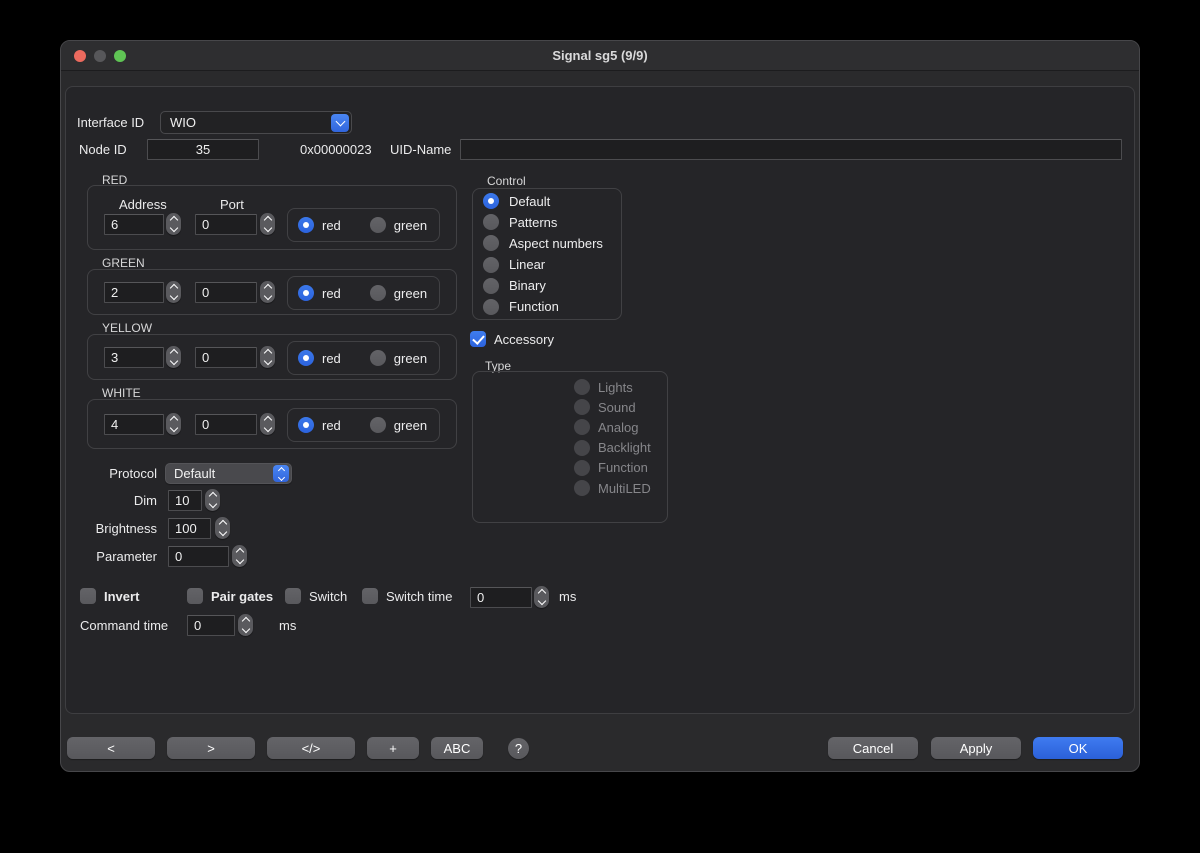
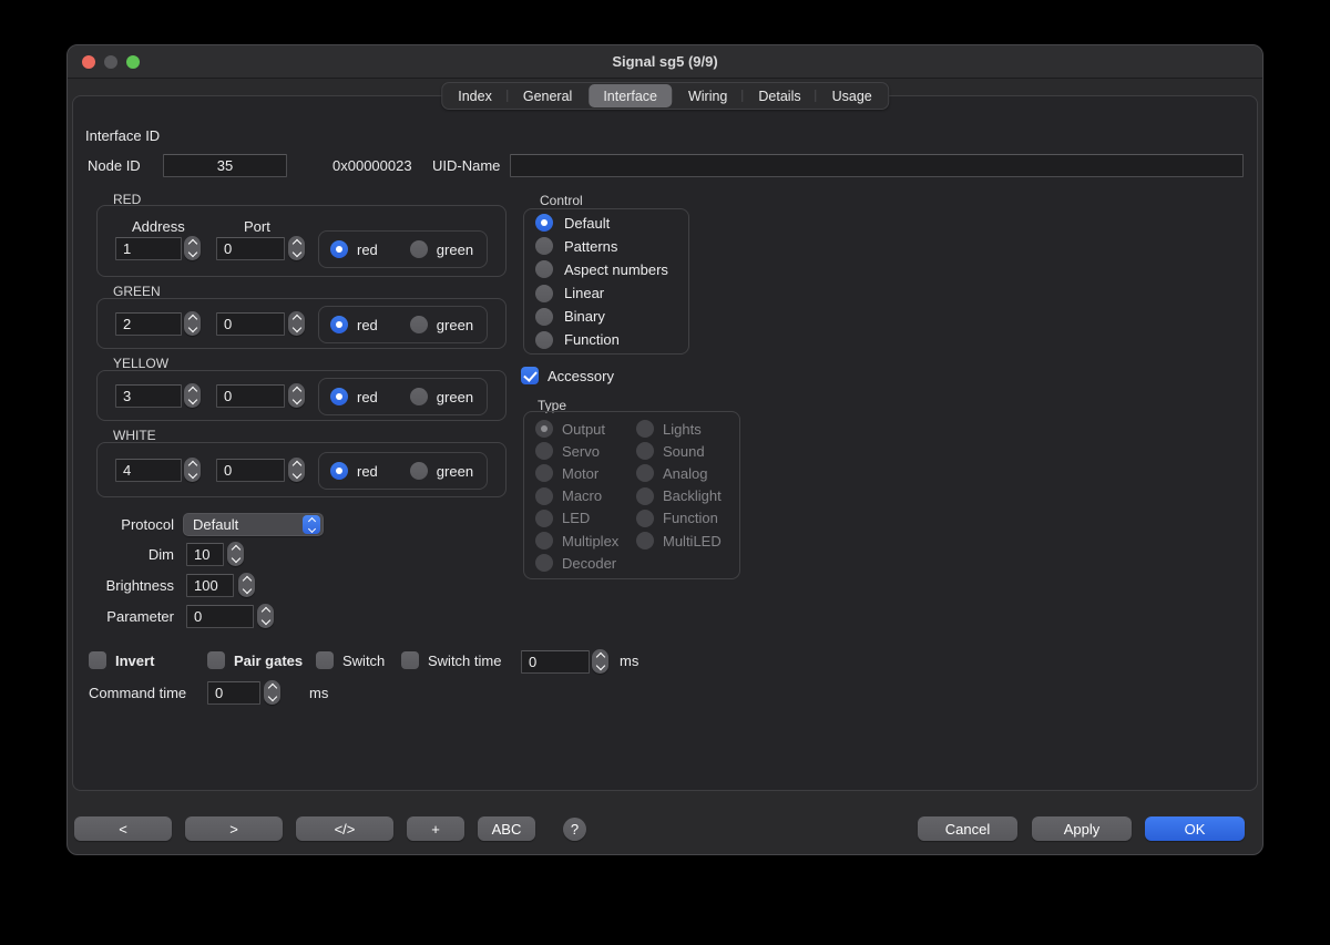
  Signal sg5 (9/9)
+ Index
+ General
+ Interface
+ Wiring
+ Details
+ Usage
  Interface ID
- WIO
  Node ID
  35
  0x00000023
  UID-Name
  RED
  Address
  Port
- 6
+ 1
  0
  red
  green
  GREEN
  2
  0
  red
  green
  YELLOW
  3
  0
  red
  green
  WHITE
  4
  0
  red
  green
  Control
  Default
  Patterns
  Aspect numbers
  Linear
  Binary
  Function
  Accessory
  Type
+ Output
+ Servo
+ Motor
+ Macro
+ LED
+ Multiplex
+ Decoder
  Lights
  Sound
  Analog
  Backlight
  Function
  MultiLED
  Protocol
  Default
  Dim
  10
  Brightness
  100
  Parameter
  0
  Invert
  Pair gates
  Switch
  Switch time
  0
  ms
  Command time
  0
  ms
  <
  >
  </>
  +
  ABC
  ?
  Cancel
  Apply
  OK
